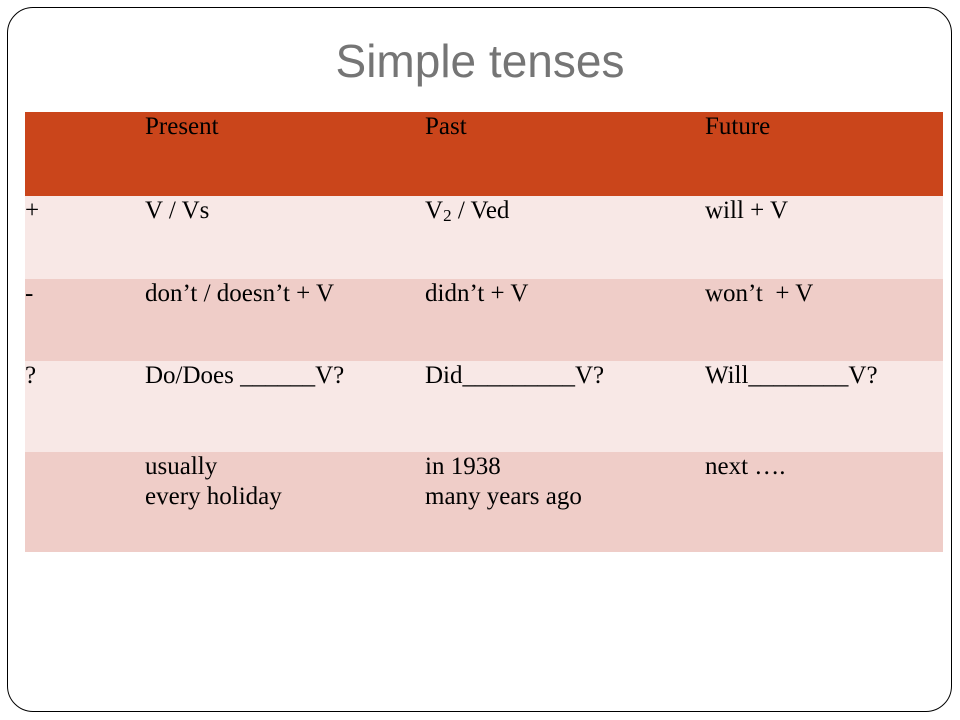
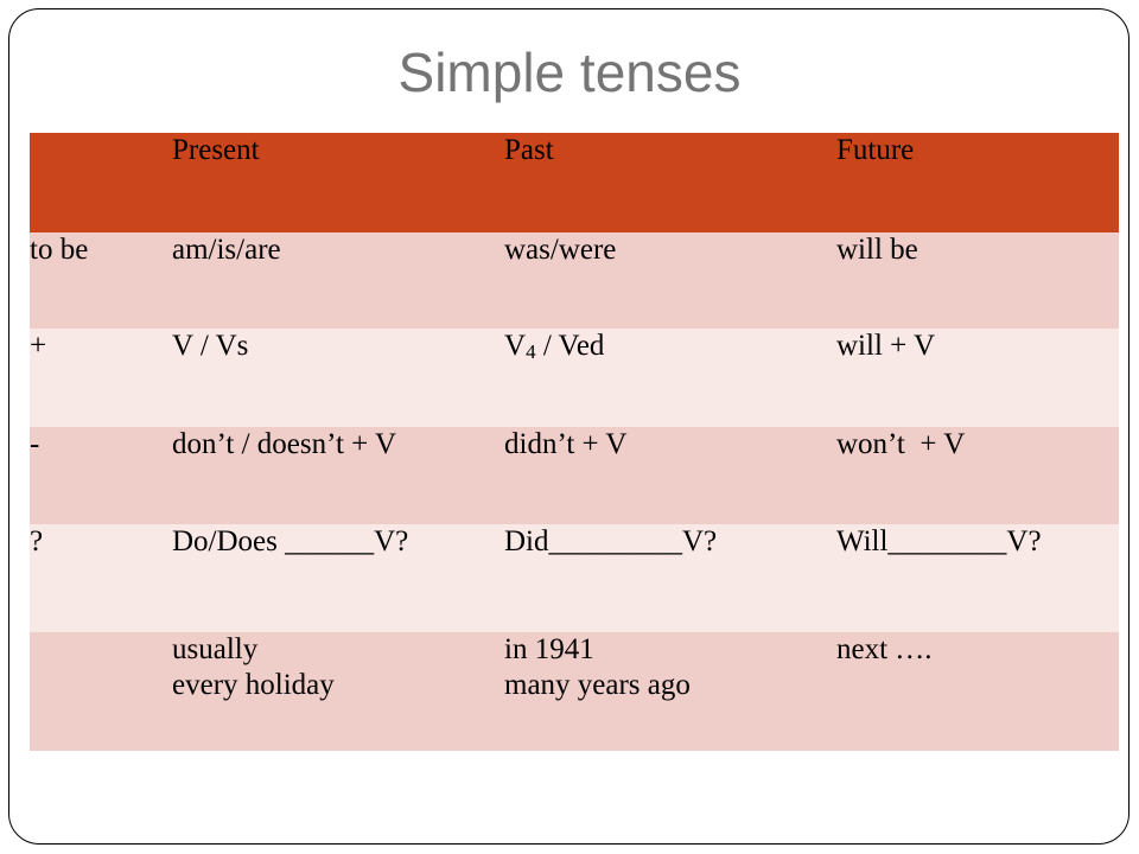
  Simple tenses
  	Present	Past	Future
+ to be	am/is/are	was/were	will be
- +	V / Vs	V2 / Ved	will + V
+ +	V / Vs	V4 / Ved	will + V
  -	don’t / doesn’t + V	didn’t + V	won’t + V
  ?	Do/Does ______V?	Did_________V?	Will________V?
- 	usually every holiday	in 1938 many years ago	next ….
+ 	usually every holiday	in 1941 many years ago	next ….
